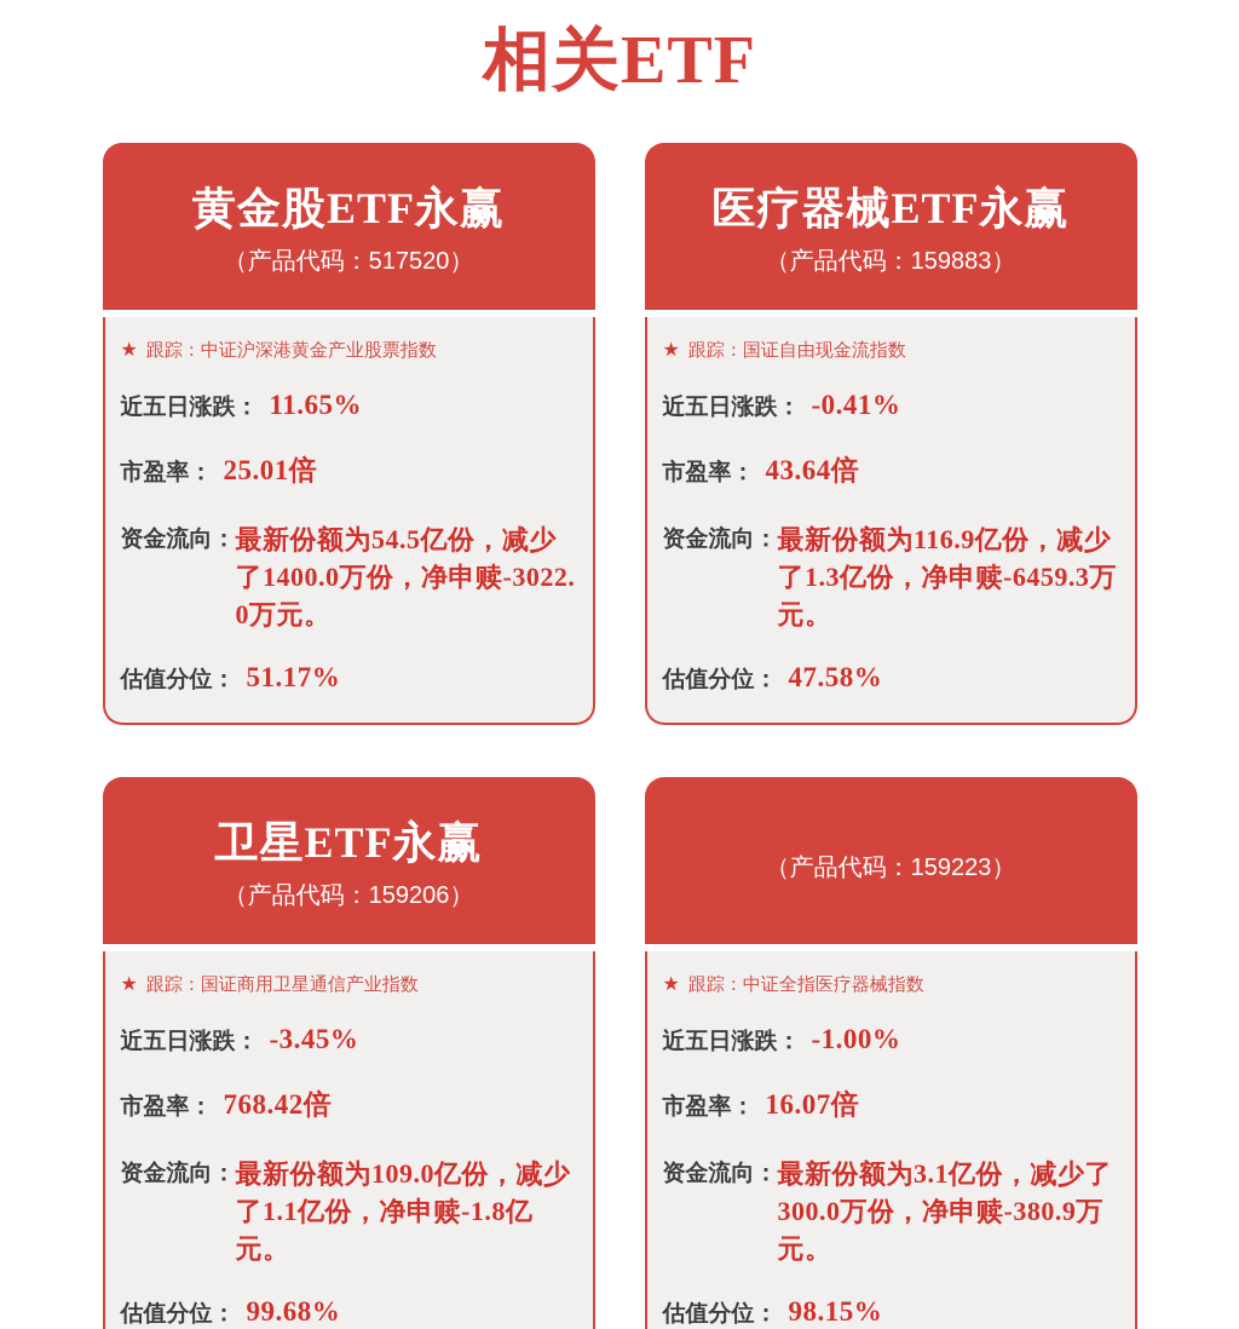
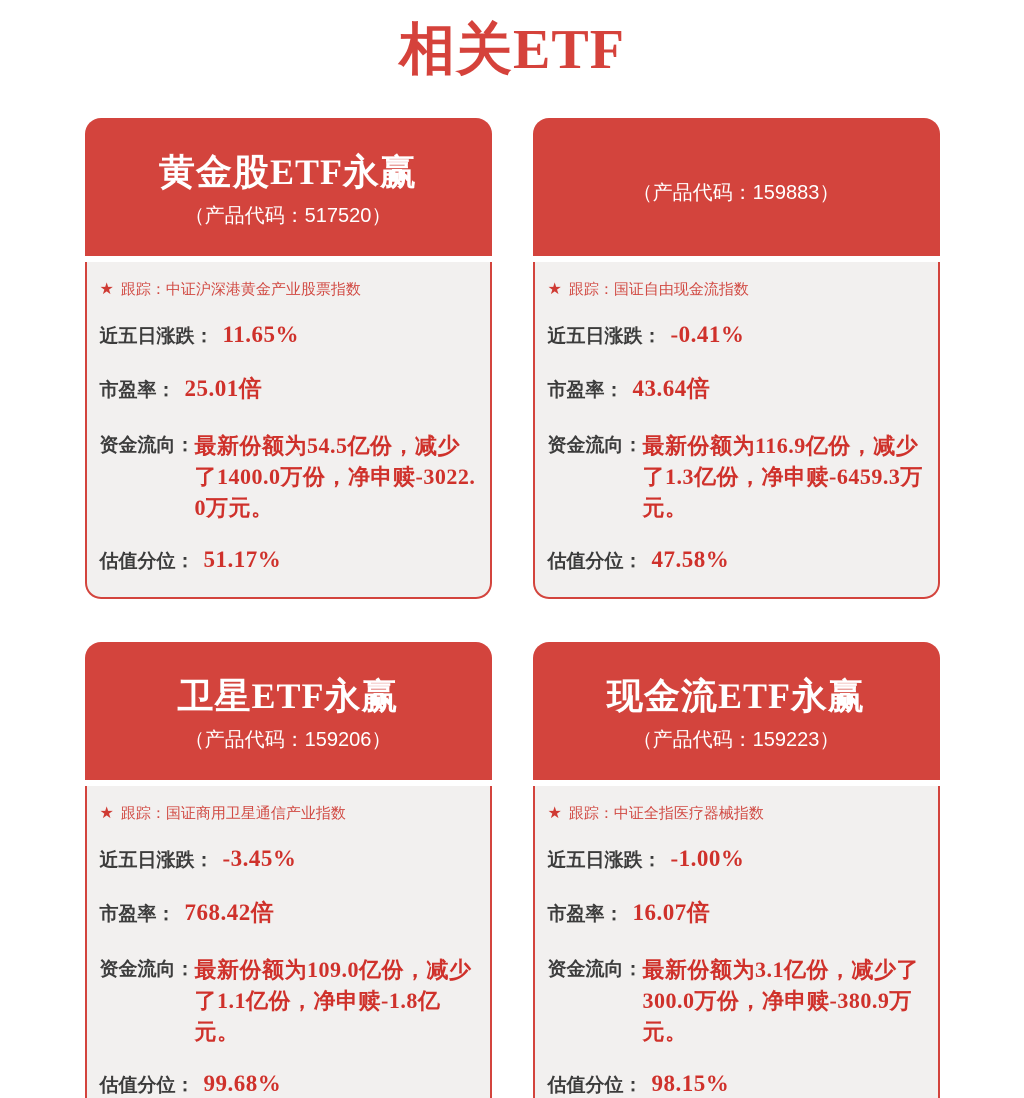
  相关ETF
  黄金股ETF永赢
  （产品代码：517520）
  ★
  跟踪：
  中证沪深港黄金产业股票指数
  近五日涨跌：
  11.65%
  市盈率：
  25.01倍
  资金流向：
  最新份额为54.5亿份，减少了1400.0万份，净申赎-3022.0万元。
  估值分位：
  51.17%
- 医疗器械ETF永赢
  （产品代码：159883）
  ★
  跟踪：
  国证自由现金流指数
  近五日涨跌：
  -0.41%
  市盈率：
  43.64倍
  资金流向：
  最新份额为116.9亿份，减少了1.3亿份，净申赎-6459.3万元。
  估值分位：
  47.58%
  卫星ETF永赢
  （产品代码：159206）
  ★
  跟踪：
  国证商用卫星通信产业指数
  近五日涨跌：
  -3.45%
  市盈率：
  768.42倍
  资金流向：
  最新份额为109.0亿份，减少了1.1亿份，净申赎-1.8亿元。
  估值分位：
  99.68%
+ 现金流ETF永赢
  （产品代码：159223）
  ★
  跟踪：
  中证全指医疗器械指数
  近五日涨跌：
  -1.00%
  市盈率：
  16.07倍
  资金流向：
  最新份额为3.1亿份，减少了300.0万份，净申赎-380.9万元。
  估值分位：
  98.15%
